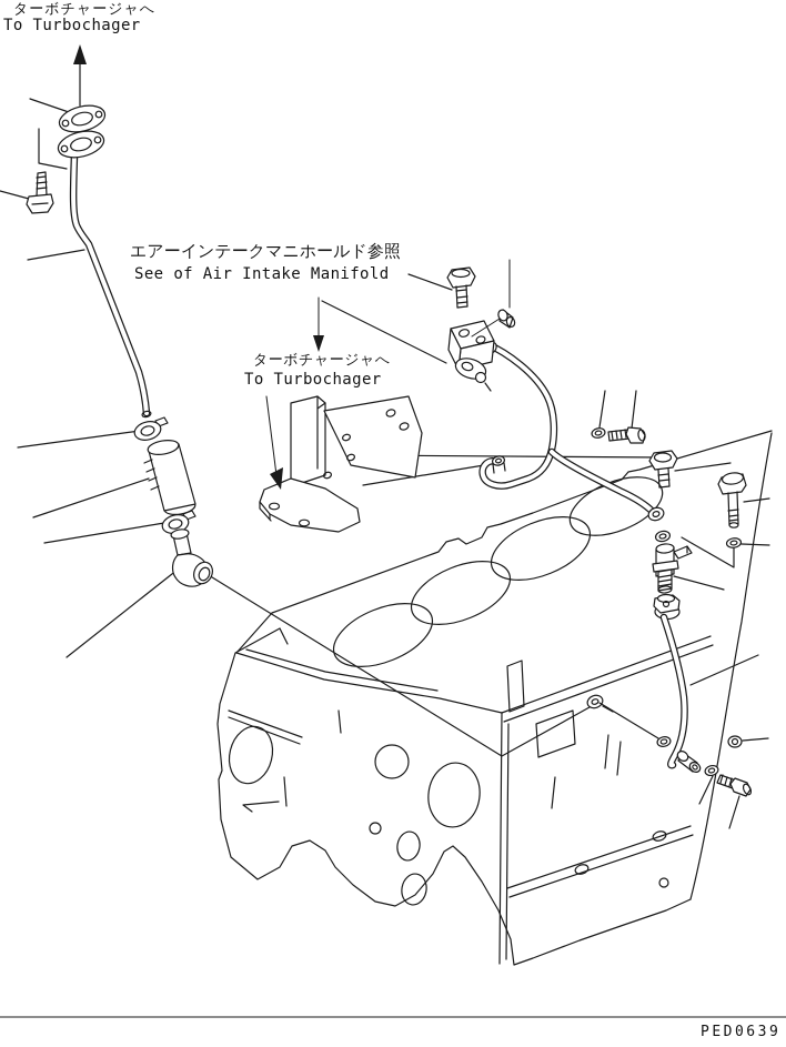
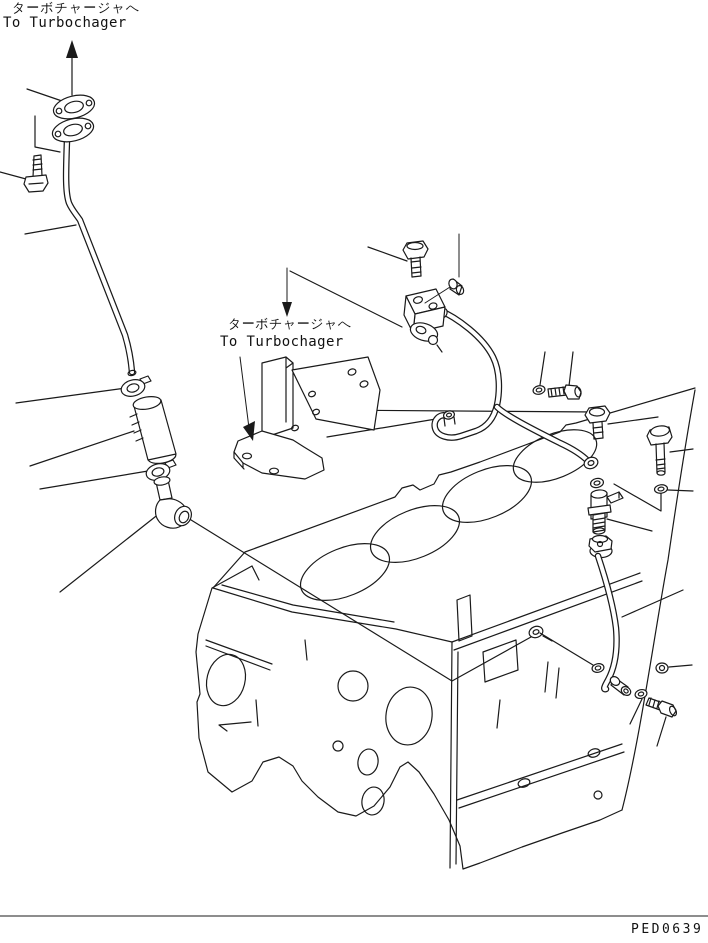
  ターボチャージャへ
  To Turbochager
- エアーインテークマニホールド参照
- See of Air Intake Manifold
  ターボチャージャへ
  To Turbochager
  PED0639
